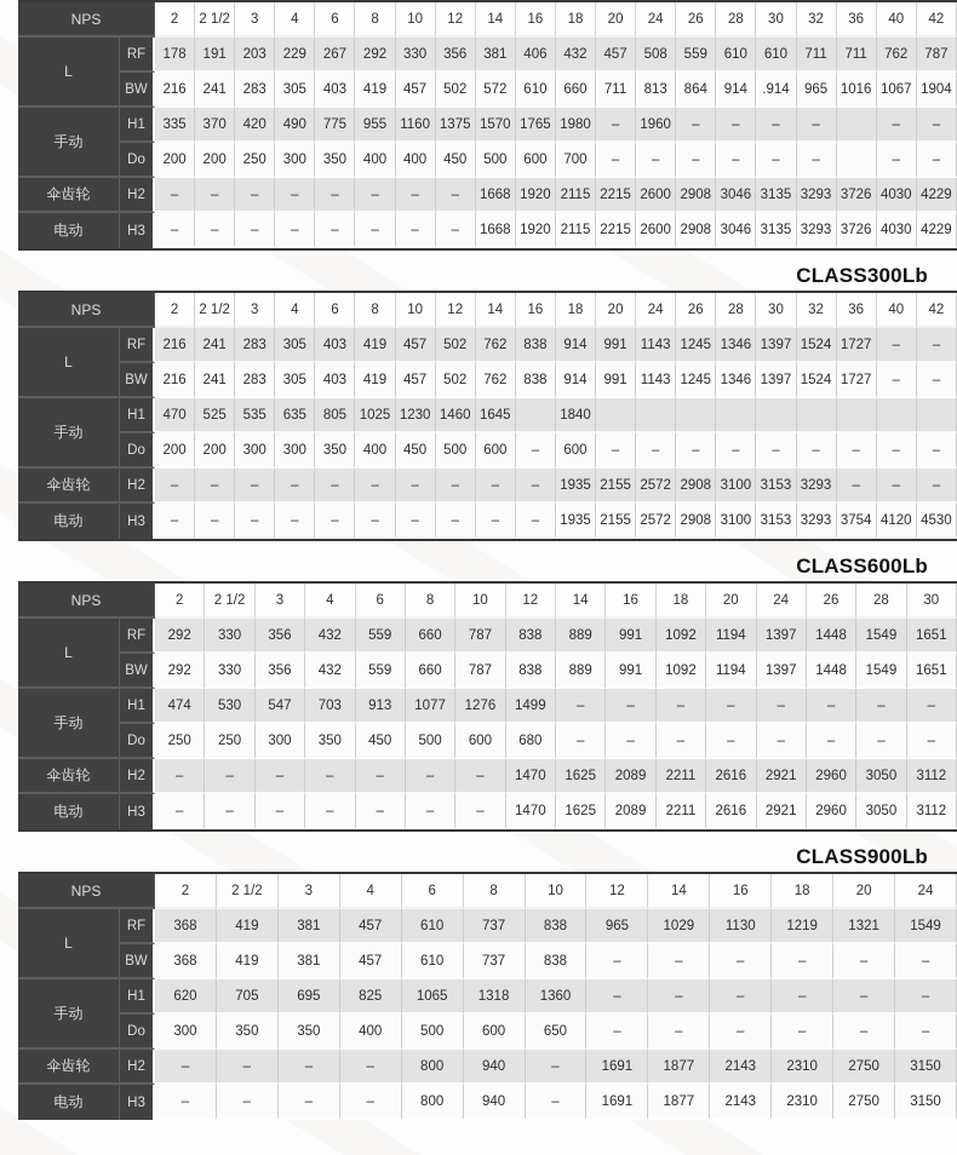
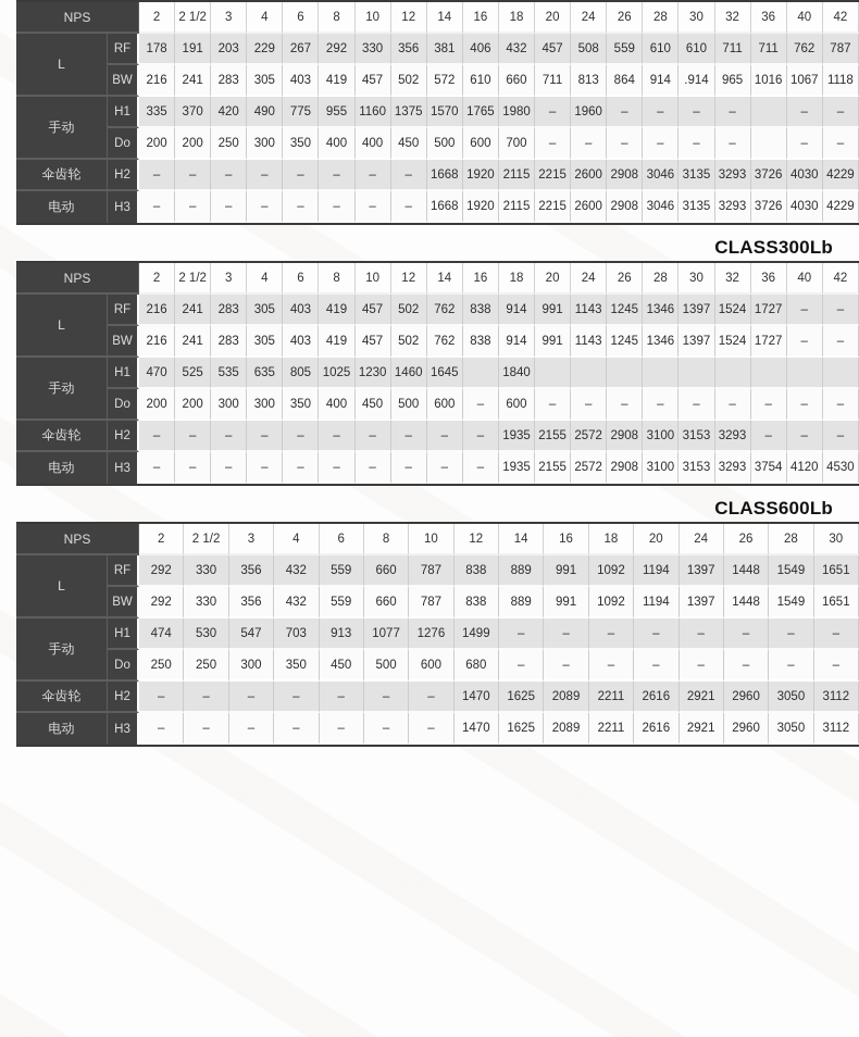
  NPS	2	2 1/2	3	4	6	8	10	12	14	16	18	20	24	26	28	30	32	36	40	42
  L	RF	178	191	203	229	267	292	330	356	381	406	432	457	508	559	610	610	711	711	762	787
- BW	216	241	283	305	403	419	457	502	572	610	660	711	813	864	914	.914	965	1016	1067	1904
+ BW	216	241	283	305	403	419	457	502	572	610	660	711	813	864	914	.914	965	1016	1067	1118
  手动	H1	335	370	420	490	775	955	1160	1375	1570	1765	1980	–	1960	–	–	–	–		–	–
  Do	200	200	250	300	350	400	400	450	500	600	700	–	–	–	–	–	–		–	–
  伞齿轮	H2	–	–	–	–	–	–	–	–	1668	1920	2115	2215	2600	2908	3046	3135	3293	3726	4030	4229
  电动	H3	–	–	–	–	–	–	–	–	1668	1920	2115	2215	2600	2908	3046	3135	3293	3726	4030	4229
  CLASS300Lb
  NPS	2	2 1/2	3	4	6	8	10	12	14	16	18	20	24	26	28	30	32	36	40	42
  L	RF	216	241	283	305	403	419	457	502	762	838	914	991	1143	1245	1346	1397	1524	1727	–	–
  BW	216	241	283	305	403	419	457	502	762	838	914	991	1143	1245	1346	1397	1524	1727	–	–
  手动	H1	470	525	535	635	805	1025	1230	1460	1645		1840
  Do	200	200	300	300	350	400	450	500	600	–	600	–	–	–	–	–	–	–	–	–
  伞齿轮	H2	–	–	–	–	–	–	–	–	–	–	1935	2155	2572	2908	3100	3153	3293	–	–	–
  电动	H3	–	–	–	–	–	–	–	–	–	–	1935	2155	2572	2908	3100	3153	3293	3754	4120	4530
  CLASS600Lb
  NPS	2	2 1/2	3	4	6	8	10	12	14	16	18	20	24	26	28	30
  L	RF	292	330	356	432	559	660	787	838	889	991	1092	1194	1397	1448	1549	1651
  BW	292	330	356	432	559	660	787	838	889	991	1092	1194	1397	1448	1549	1651
  手动	H1	474	530	547	703	913	1077	1276	1499	–	–	–	–	–	–	–	–
  Do	250	250	300	350	450	500	600	680	–	–	–	–	–	–	–	–
  伞齿轮	H2	–	–	–	–	–	–	–	1470	1625	2089	2211	2616	2921	2960	3050	3112
  电动	H3	–	–	–	–	–	–	–	1470	1625	2089	2211	2616	2921	2960	3050	3112
- CLASS900Lb
- NPS	2	2 1/2	3	4	6	8	10	12	14	16	18	20	24
- L	RF	368	419	381	457	610	737	838	965	1029	1130	1219	1321	1549
- BW	368	419	381	457	610	737	838	–	–	–	–	–	–
- 手动	H1	620	705	695	825	1065	1318	1360	–	–	–	–	–	–
- Do	300	350	350	400	500	600	650	–	–	–	–	–	–
- 伞齿轮	H2	–	–	–	–	800	940	–	1691	1877	2143	2310	2750	3150
- 电动	H3	–	–	–	–	800	940	–	1691	1877	2143	2310	2750	3150
